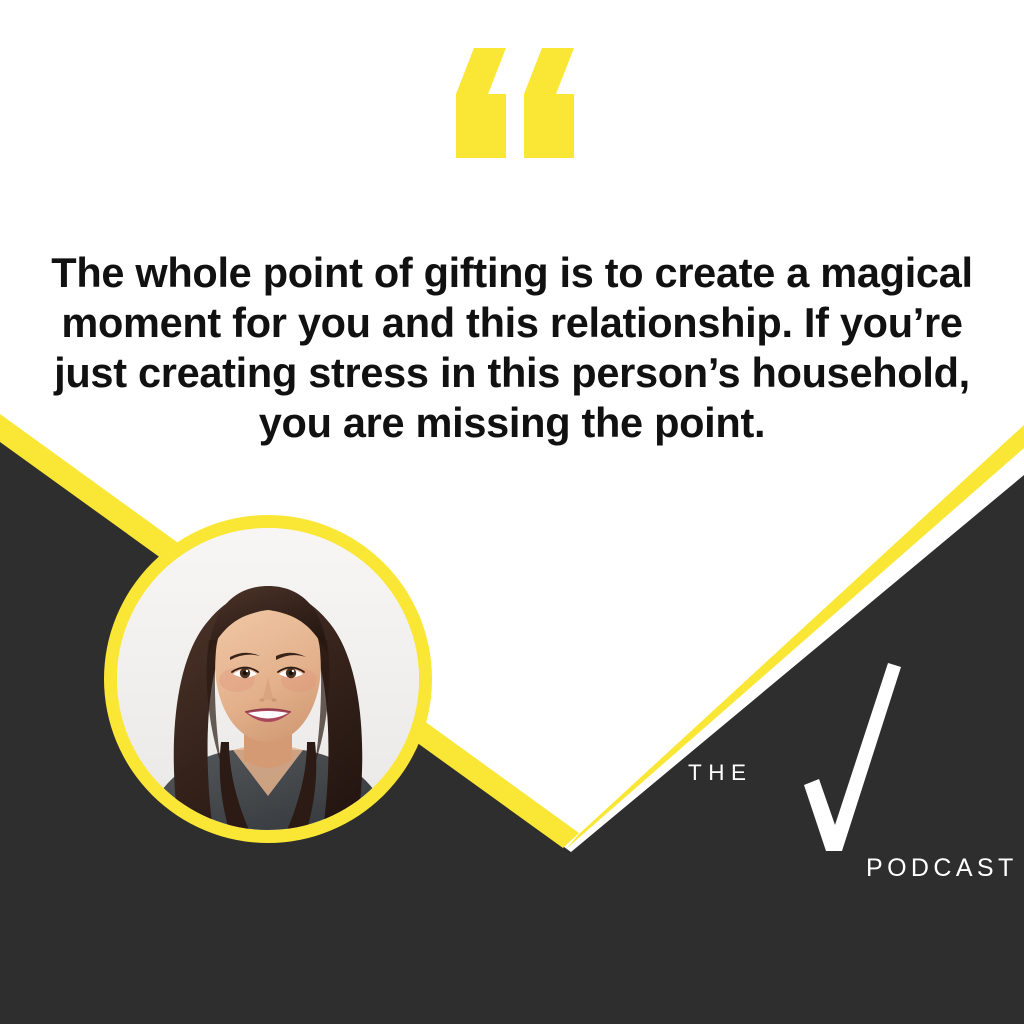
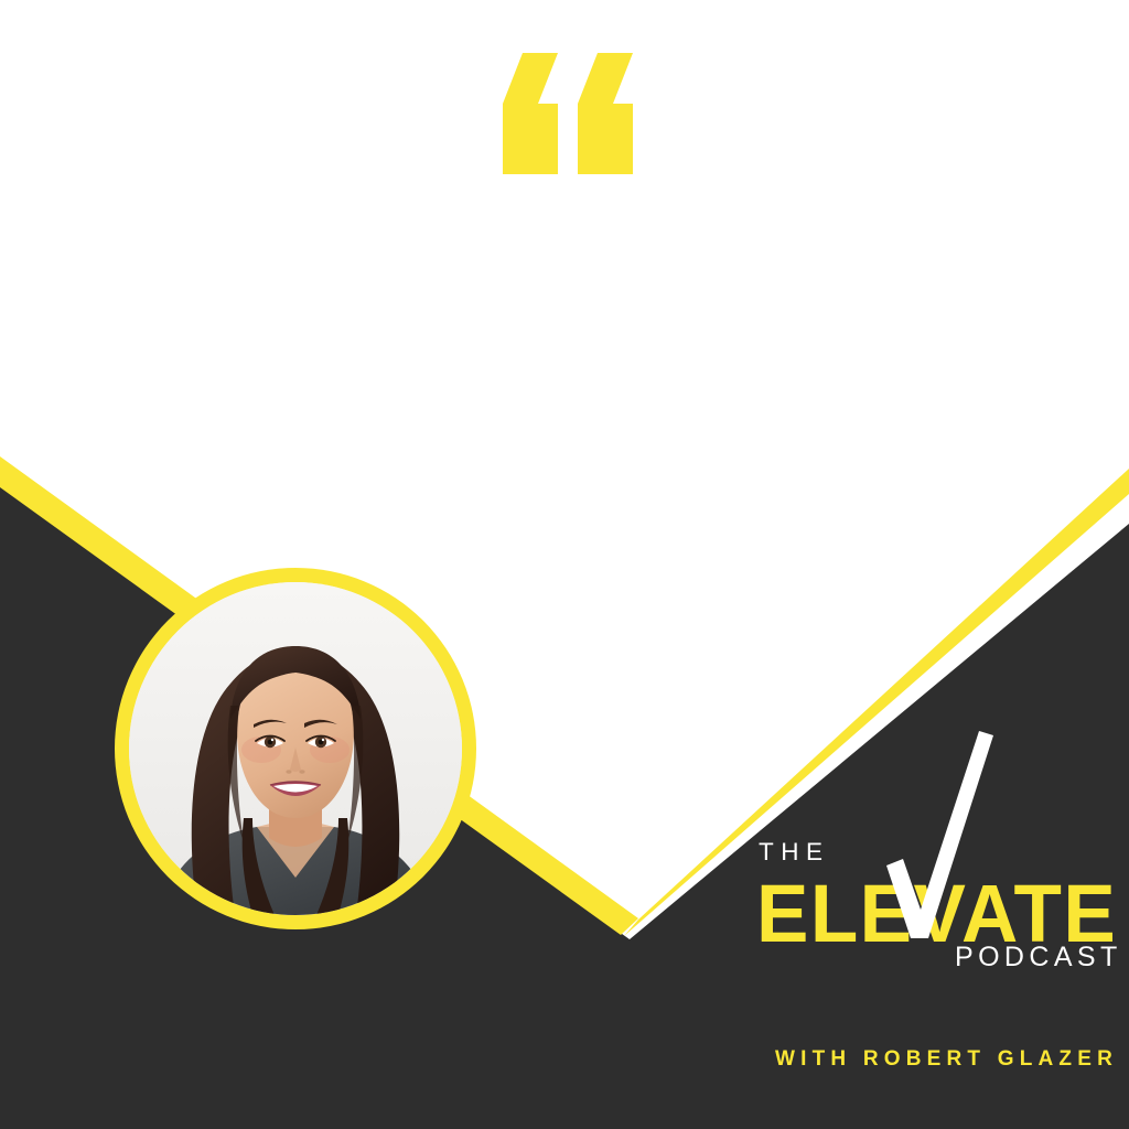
- The whole point of gifting is to create a magical
- moment for you and this relationship. If you’re
- just creating stress in this person’s household,
- you are missing the point.
  THE
+ ELEVATE
  PODCAST
+ WITH ROBERT GLAZER
